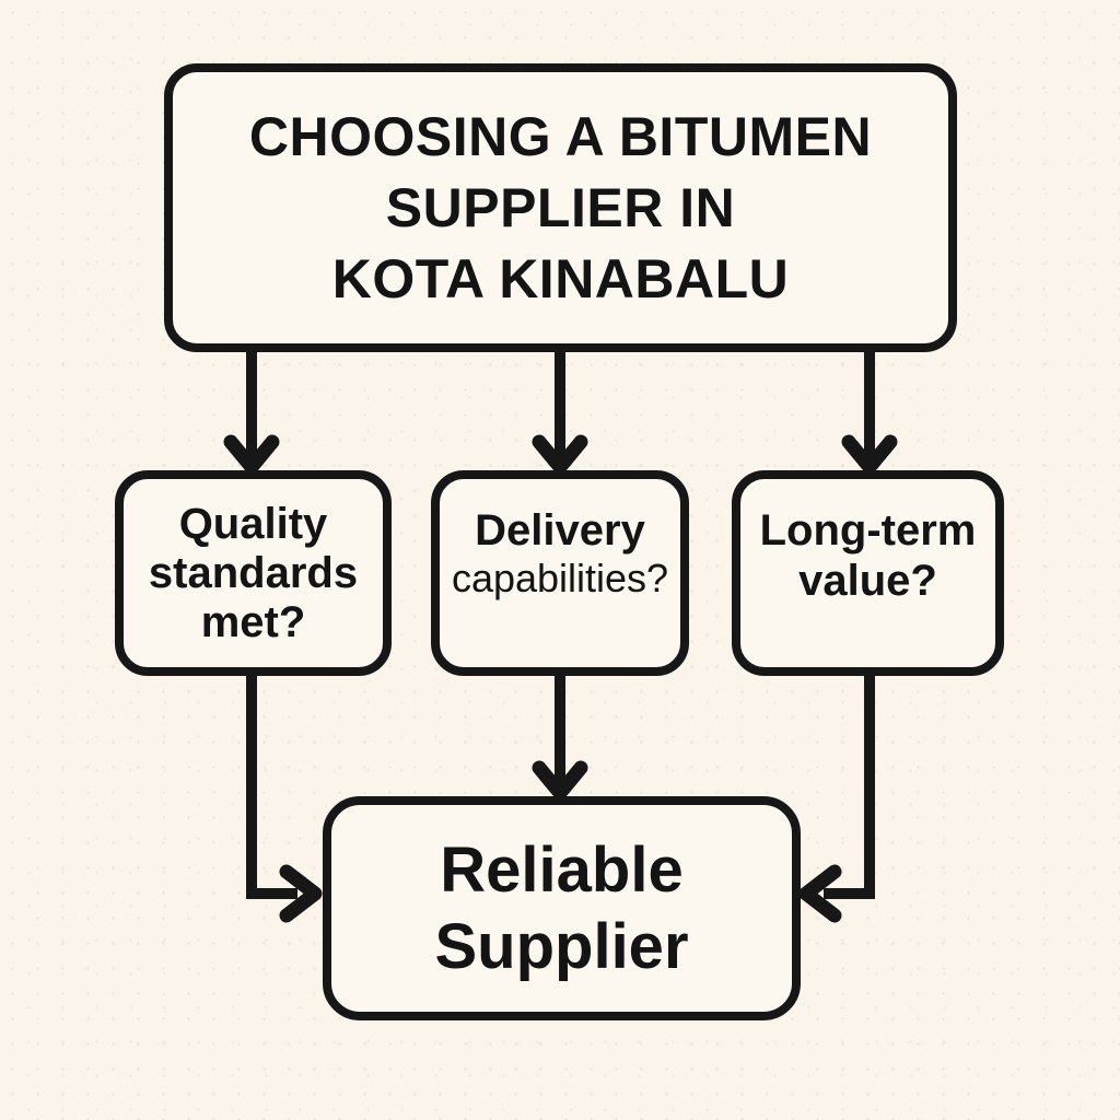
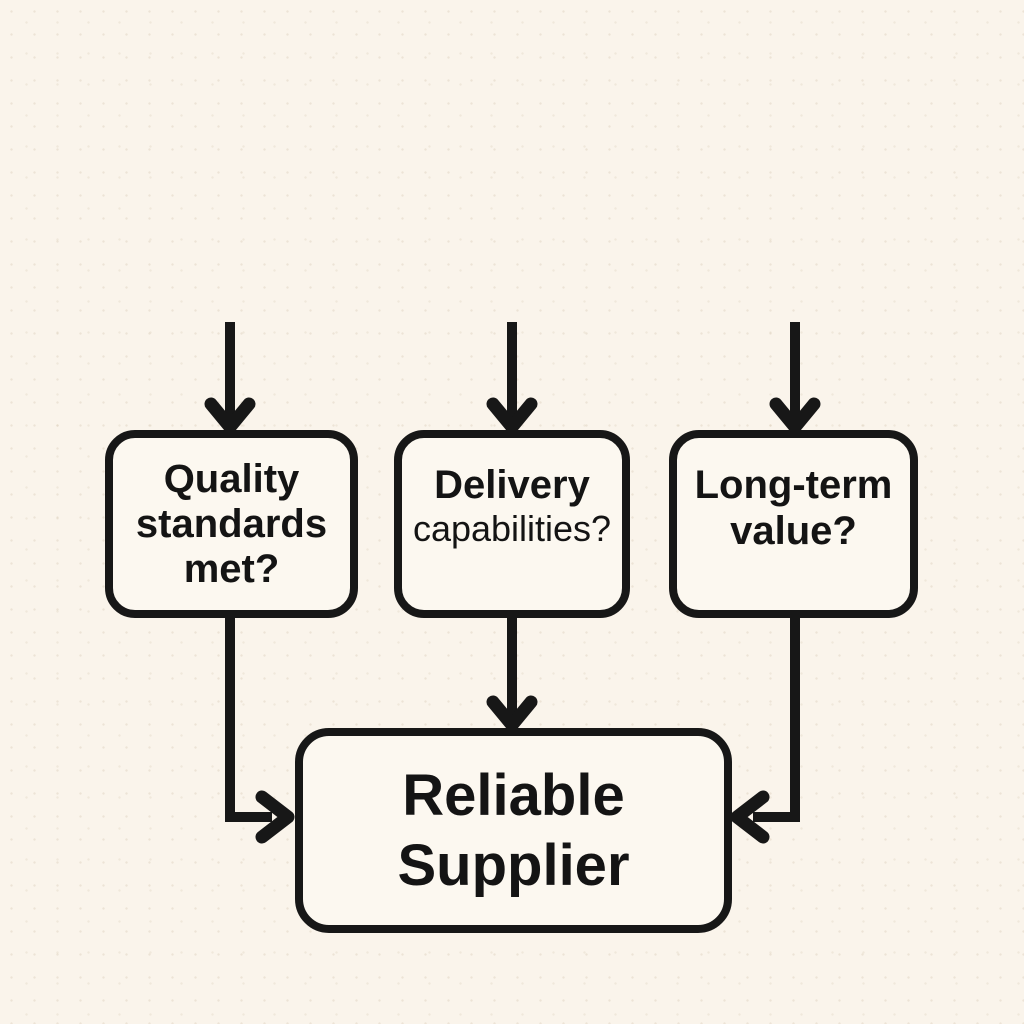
- CHOOSING A BITUMEN
- SUPPLIER IN
- KOTA KINABALU
  Quality
  standards
  met?
  Delivery
  capabilities?
  Long-term
  value?
  Reliable
  Supplier
